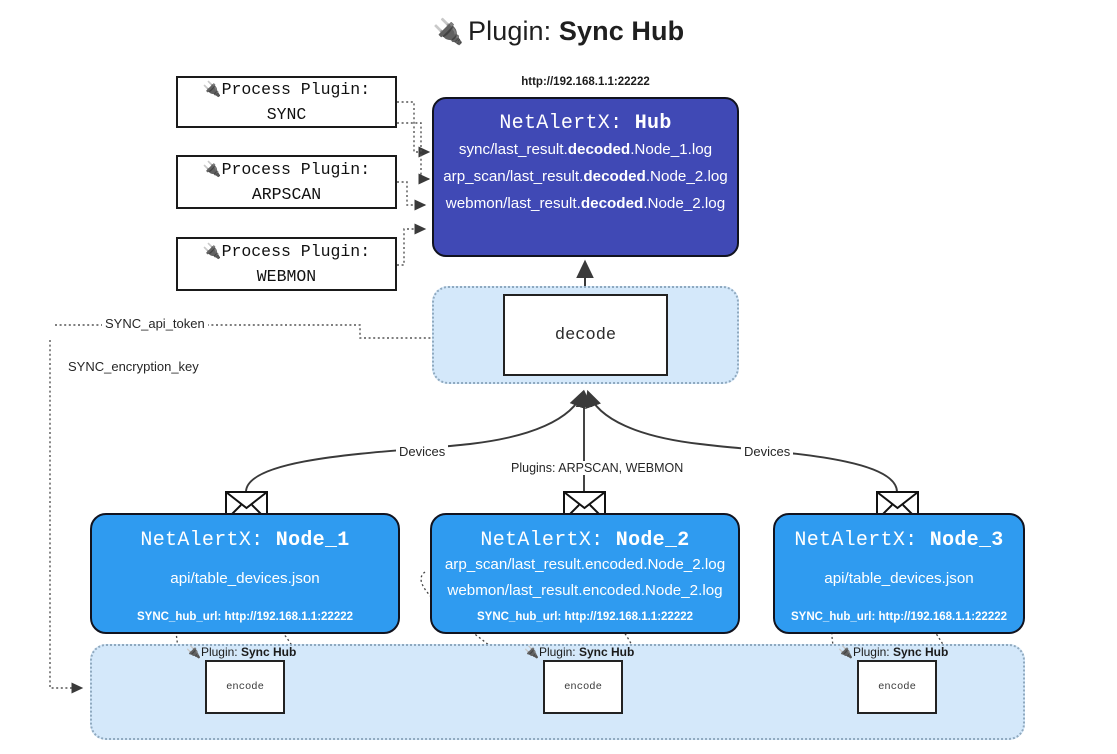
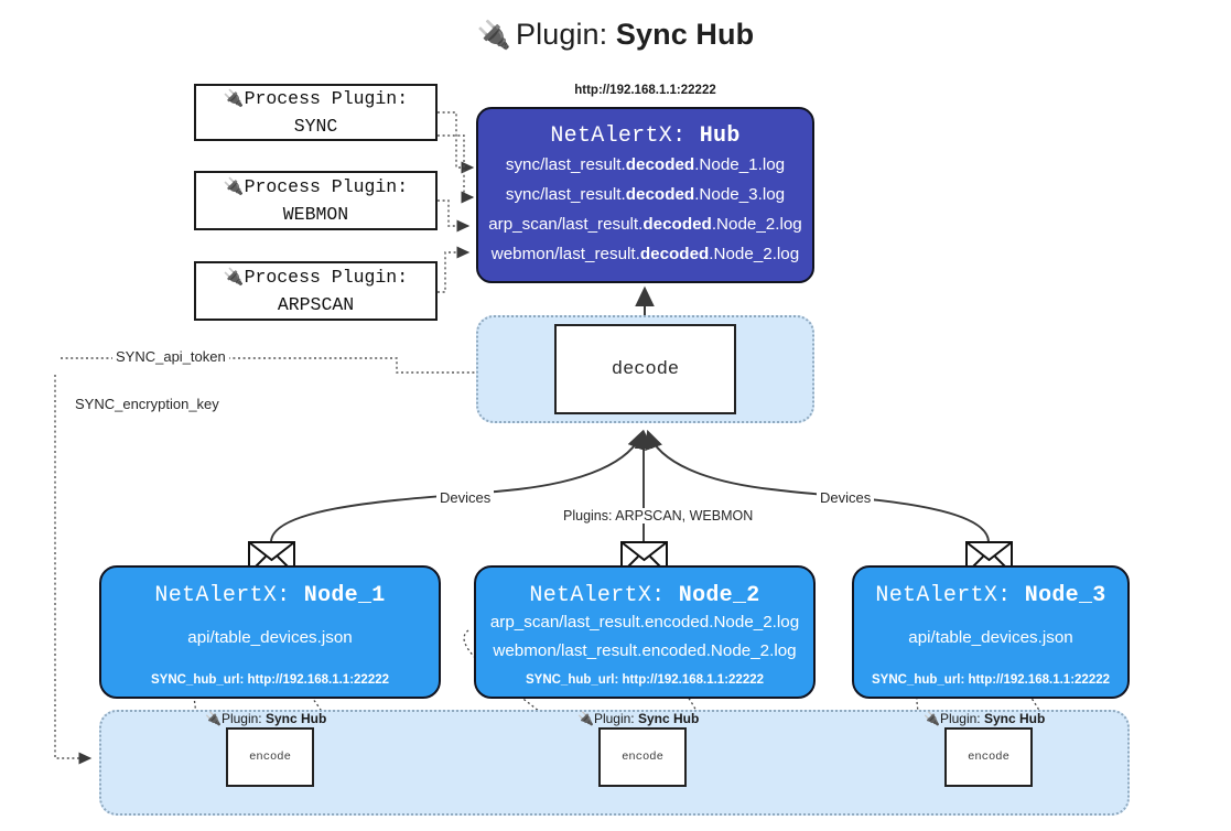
  🔌 Plugin: Sync Hub
  🔌Process Plugin:
  SYNC
  🔌Process Plugin:
- ARPSCAN
+ WEBMON
  🔌Process Plugin:
- WEBMON
+ ARPSCAN
  http://192.168.1.1:22222
  NetAlertX: Hub
  sync/last_result.decoded.Node_1.log
+ sync/last_result.decoded.Node_3.log
  arp_scan/last_result.decoded.Node_2.log
  webmon/last_result.decoded.Node_2.log
  decode
  SYNC_api_token
  SYNC_encryption_key
  Devices
  Devices
  Plugins: ARPSCAN, WEBMON
  NetAlertX: Node_1
  api/table_devices.json
  SYNC_hub_url: http://192.168.1.1:22222
  NetAlertX: Node_2
  arp_scan/last_result.encoded.Node_2.log
  webmon/last_result.encoded.Node_2.log
  SYNC_hub_url: http://192.168.1.1:22222
  NetAlertX: Node_3
  api/table_devices.json
  SYNC_hub_url: http://192.168.1.1:22222
  🔌Plugin: Sync Hub
  encode
  🔌Plugin: Sync Hub
  encode
  🔌Plugin: Sync Hub
  encode
